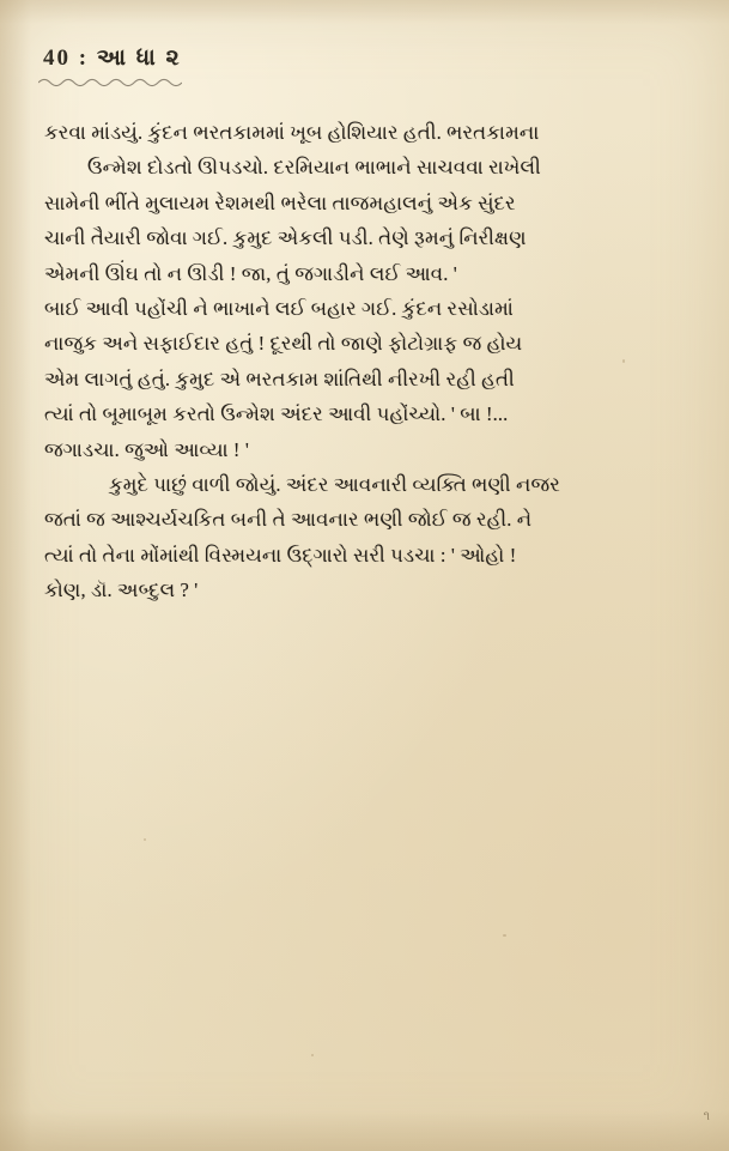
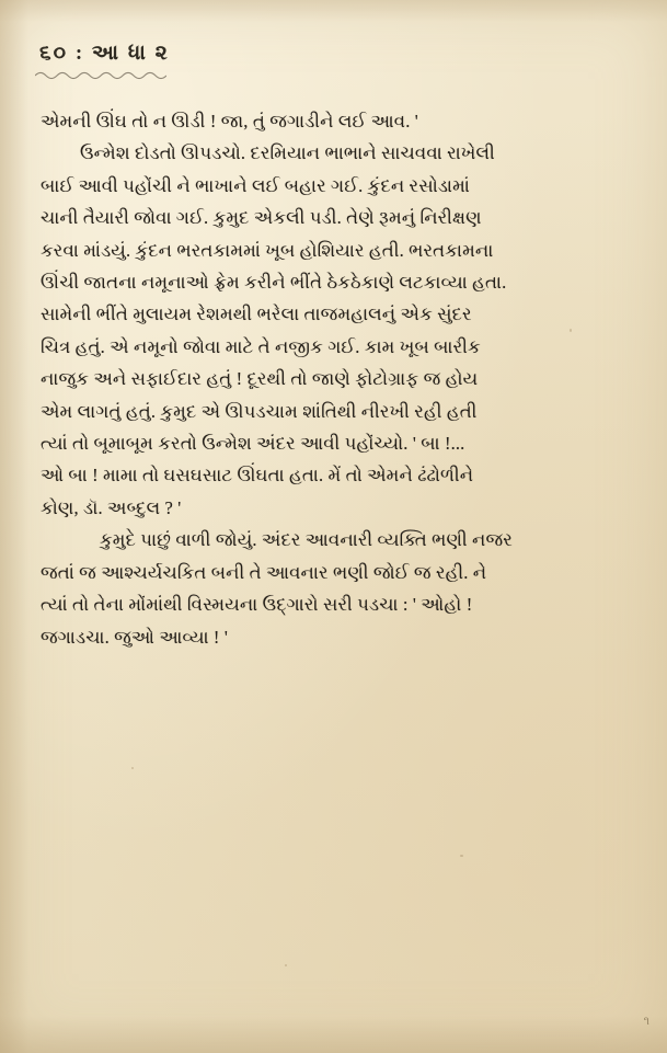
- 40 : આ ધા ૨
+ ૬૦ : આ ધા ૨
- કરવા માંડયું. કુંદન ભરતકામમાં ખૂબ હોશિયાર હતી. ભરતકામના
+ એમની ઊંઘ તો ન ઊડી ! જા, તું જગાડીને લઈ આવ. '
  ઉન્મેશ દોડતો ઊપડચો. દરમિયાન ભાભાને સાચવવા રાખેલી
- સામેની ભીંતે મુલાયમ રેશમથી ભરેલા તાજમહાલનું એક સુંદર
+ બાઈ આવી પહોંચી ને ભાખાને લઈ બહાર ગઈ. કુંદન રસોડામાં
  ચાની તૈયારી જોવા ગઈ. કુમુદ એકલી પડી. તેણે રૂમનું નિરીક્ષણ
- એમની ઊંઘ તો ન ઊડી ! જા, તું જગાડીને લઈ આવ. '
+ કરવા માંડયું. કુંદન ભરતકામમાં ખૂબ હોશિયાર હતી. ભરતકામના
+ ઊંચી જાતના નમૂનાઓ ફ્રેમ કરીને ભીંતે ઠેકઠેકાણે લટકાવ્યા હતા.
- બાઈ આવી પહોંચી ને ભાખાને લઈ બહાર ગઈ. કુંદન રસોડામાં
+ સામેની ભીંતે મુલાયમ રેશમથી ભરેલા તાજમહાલનું એક સુંદર
+ ચિત્ર હતું. એ નમૂનો જોવા માટે તે નજીક ગઈ. કામ ખૂબ બારીક
  નાજુક અને સફાઈદાર હતું ! દૂરથી તો જાણે ફોટોગ્રાફ જ હોય
- એમ લાગતું હતું. કુમુદ એ ભરતકામ શાંતિથી નીરખી રહી હતી
+ એમ લાગતું હતું. કુમુદ એ ઊપડચામ શાંતિથી નીરખી રહી હતી
  ત્યાં તો બૂમાબૂમ કરતો ઉન્મેશ અંદર આવી પહોંચ્યો. ' બા !...
+ ઓ બા ! મામા તો ઘસઘસાટ ઊંઘતા હતા. મેં તો એમને ઢંઢોળીને
- જગાડચા. જુઓ આવ્યા ! '
+ કોણ, ડૉ. અબ્દુલ ? '
  કુમુદે પાછું વાળી જોયું. અંદર આવનારી વ્યક્તિ ભણી નજર
  જતાં જ આશ્ચર્યચકિત બની તે આવનાર ભણી જોઈ જ રહી. ને
  ત્યાં તો તેના મોંમાંથી વિસ્મયના ઉદ્ગારો સરી પડચા : ' ઓહો !
- કોણ, ડૉ. અબ્દુલ ? '
+ જગાડચા. જુઓ આવ્યા ! '
  ૧
